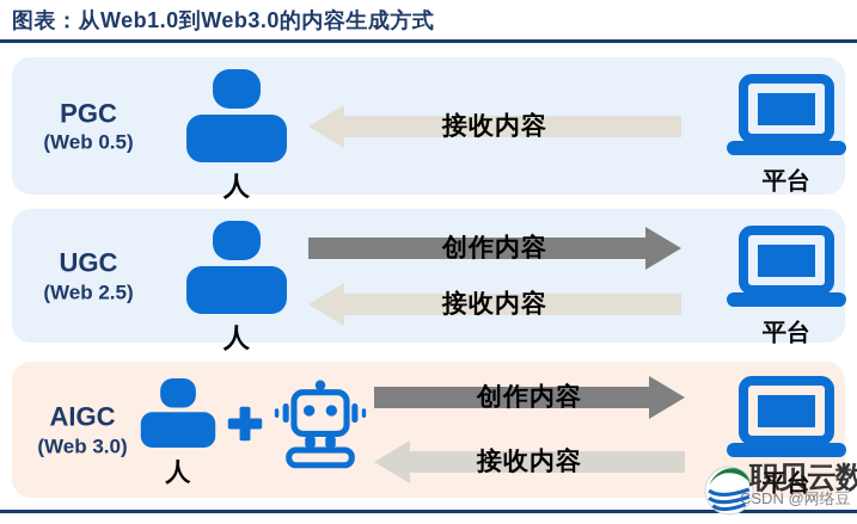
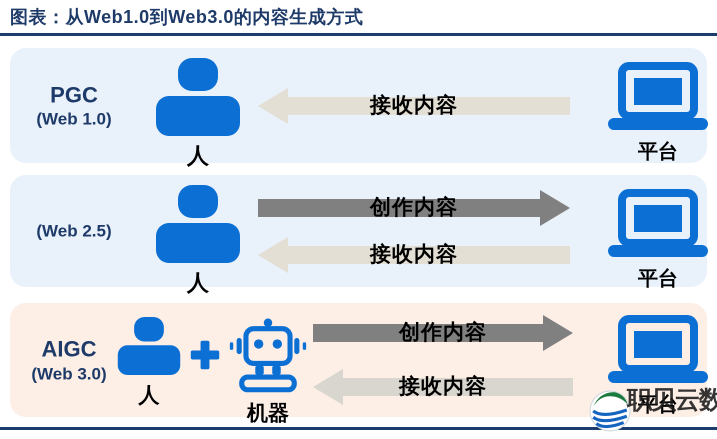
  图表：从Web1.0到Web3.0的内容生成方式
  PGC
- (Web 0.5)
+ (Web 1.0)
  人
  接收内容
  平台
- UGC
  (Web 2.5)
  人
  创作内容
  接收内容
  平台
  AIGC
  (Web 3.0)
  人
+ 机器
  创作内容
  接收内容
  平台
  职贝云数
- CSDN @网络豆
